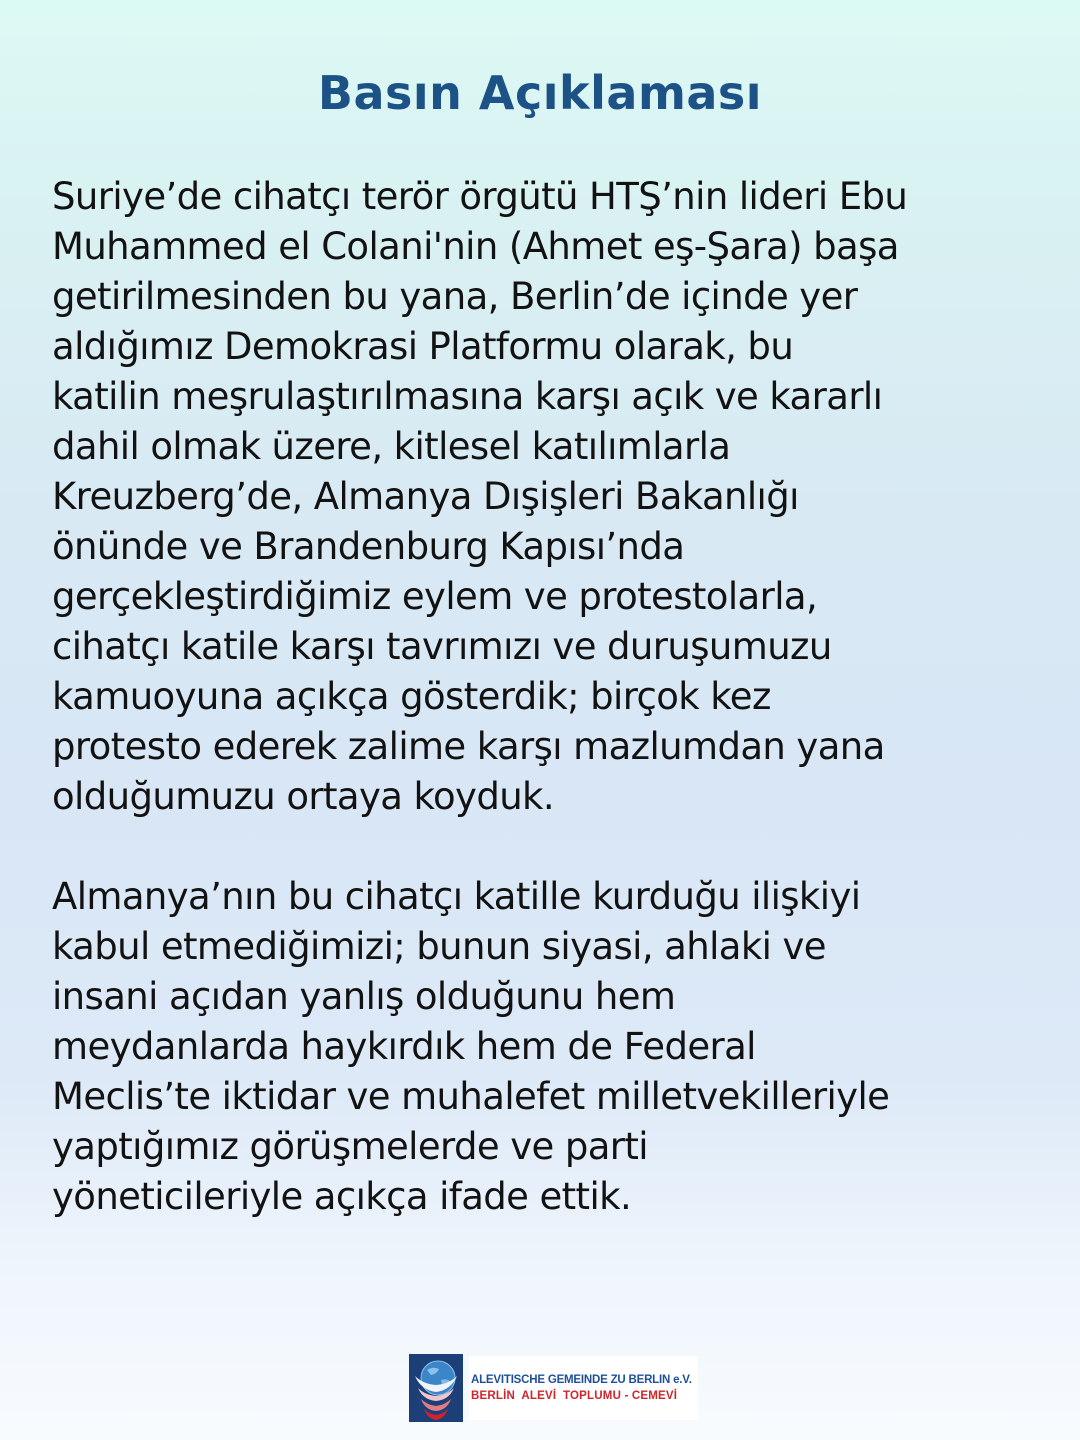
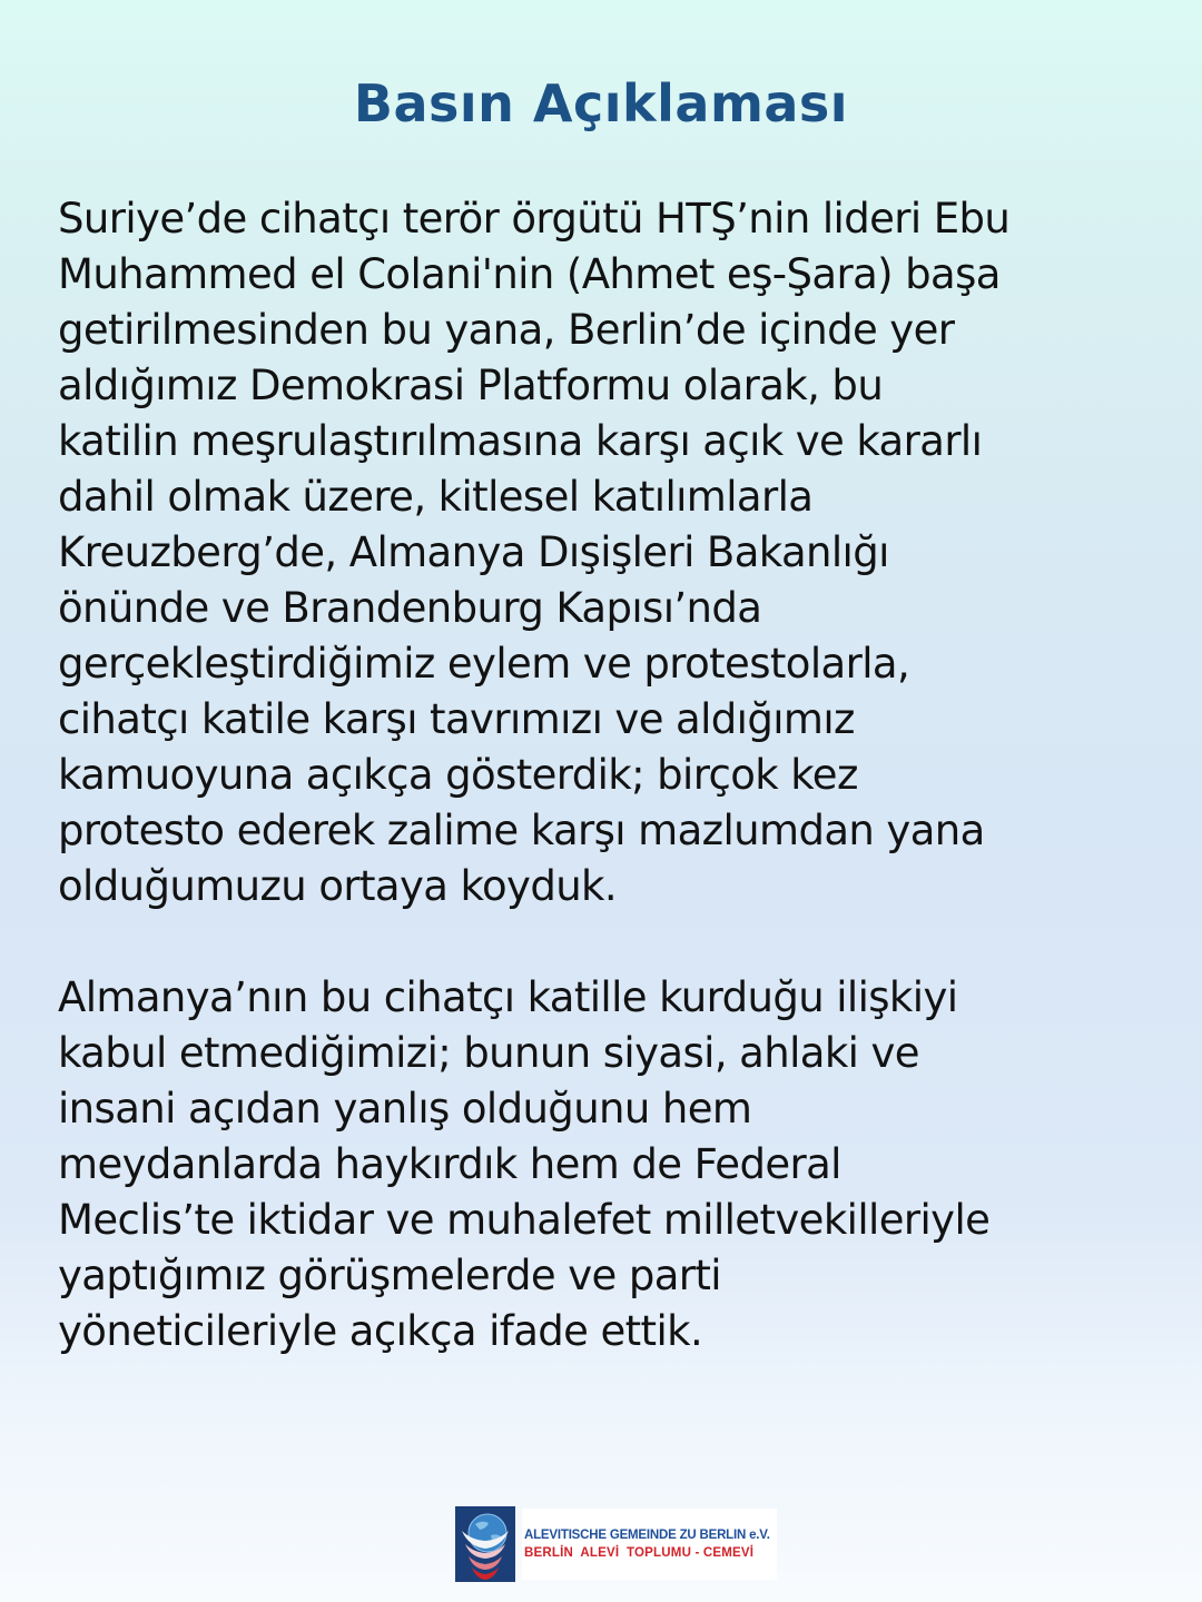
  Basın Açıklaması
  Suriye’de cihatçı terör örgütü HTŞ’nin lideri Ebu
  Muhammed el Colani'nin (Ahmet eş-Şara) başa
  getirilmesinden bu yana, Berlin’de içinde yer
  aldığımız Demokrasi Platformu olarak, bu
  katilin meşrulaştırılmasına karşı açık ve kararlı
  dahil olmak üzere, kitlesel katılımlarla
  Kreuzberg’de, Almanya Dışişleri Bakanlığı
  önünde ve Brandenburg Kapısı’nda
  gerçekleştirdiğimiz eylem ve protestolarla,
- cihatçı katile karşı tavrımızı ve duruşumuzu
+ cihatçı katile karşı tavrımızı ve aldığımız
  kamuoyuna açıkça gösterdik; birçok kez
  protesto ederek zalime karşı mazlumdan yana
  olduğumuzu ortaya koyduk.
  Almanya’nın bu cihatçı katille kurduğu ilişkiyi
  kabul etmediğimizi; bunun siyasi, ahlaki ve
  insani açıdan yanlış olduğunu hem
  meydanlarda haykırdık hem de Federal
  Meclis’te iktidar ve muhalefet milletvekilleriyle
  yaptığımız görüşmelerde ve parti
  yöneticileriyle açıkça ifade ettik.
  ALEVITISCHE GEMEINDE ZU BERLIN e.V.
  BERLİN ALEVİ TOPLUMU - CEMEVİ
